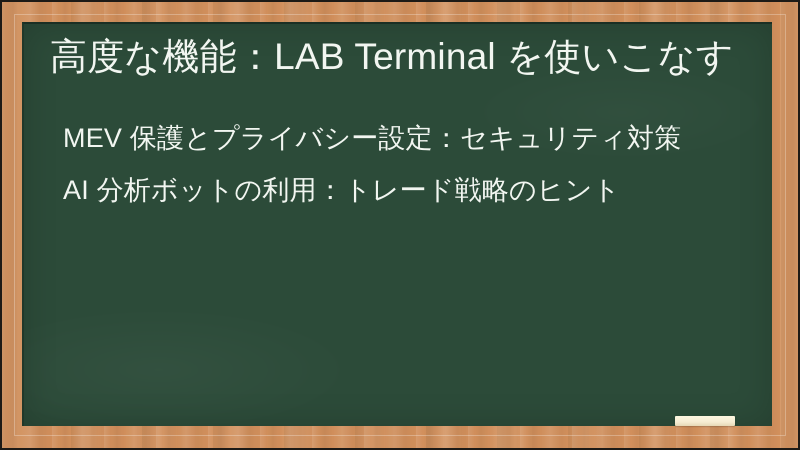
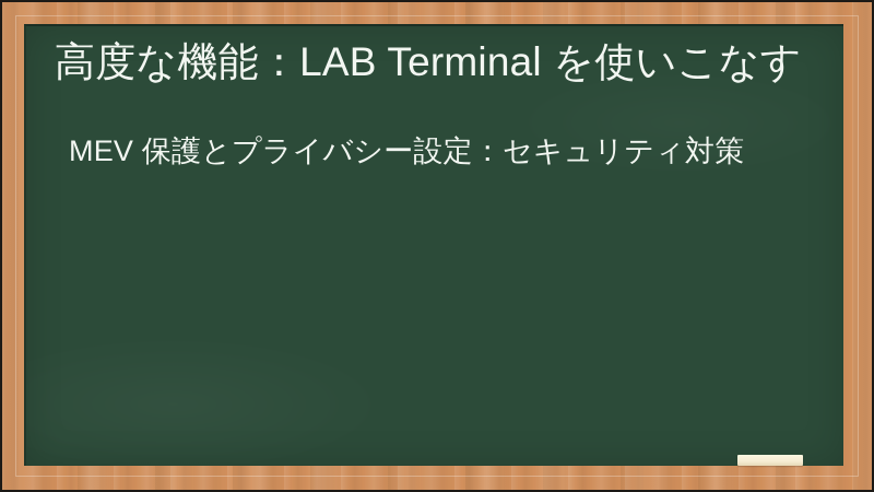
  高度な機能：LAB Terminal を使いこなす
  MEV 保護とプライバシー設定：セキュリティ対策
- AI 分析ボットの利用：トレード戦略のヒント
